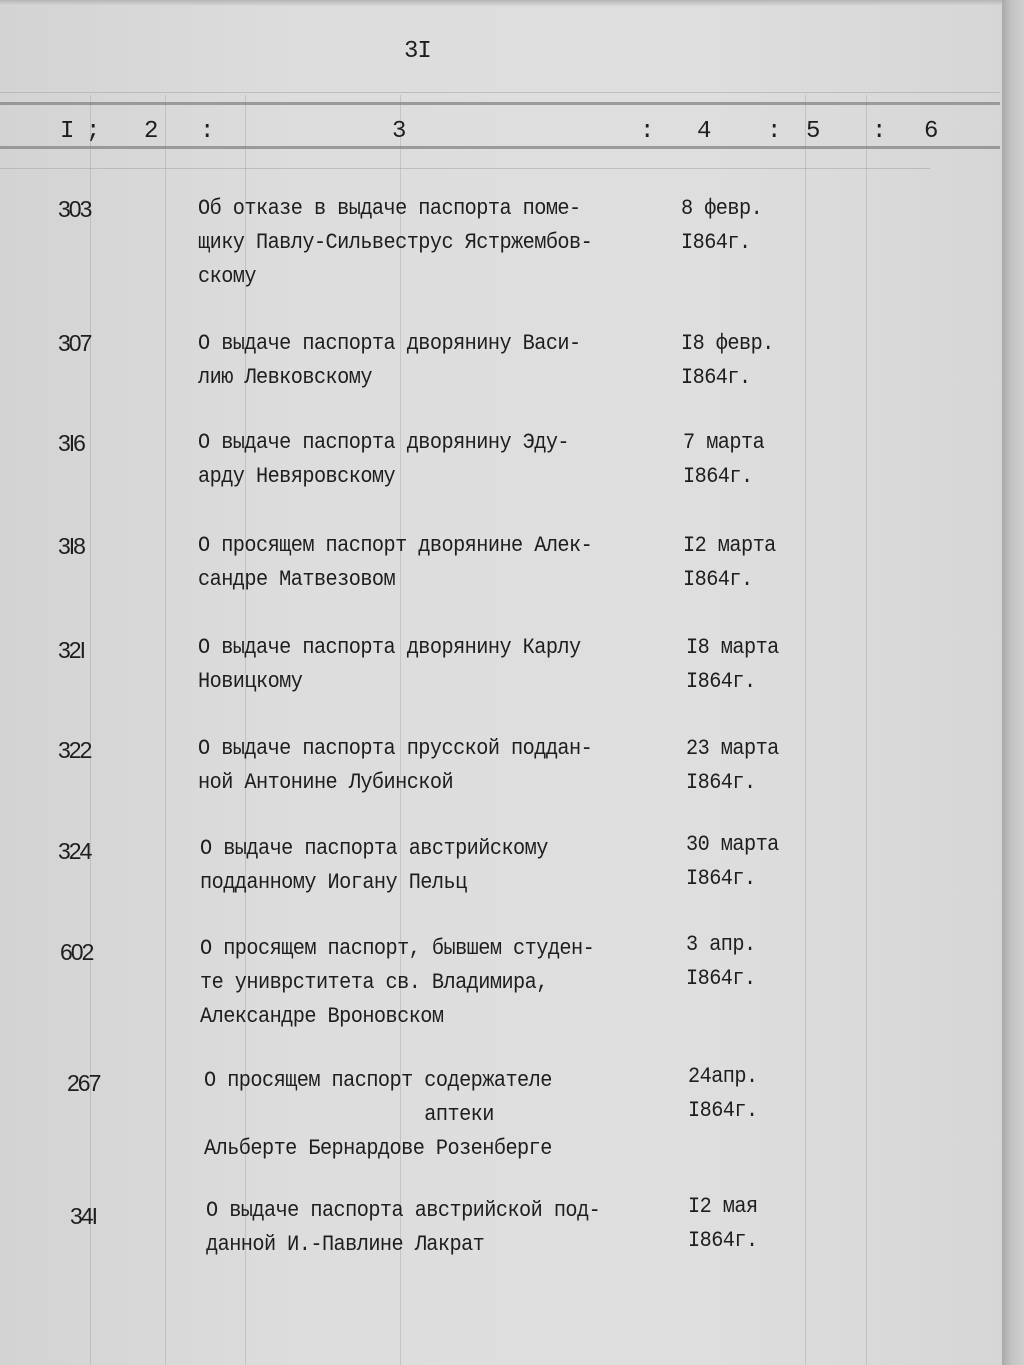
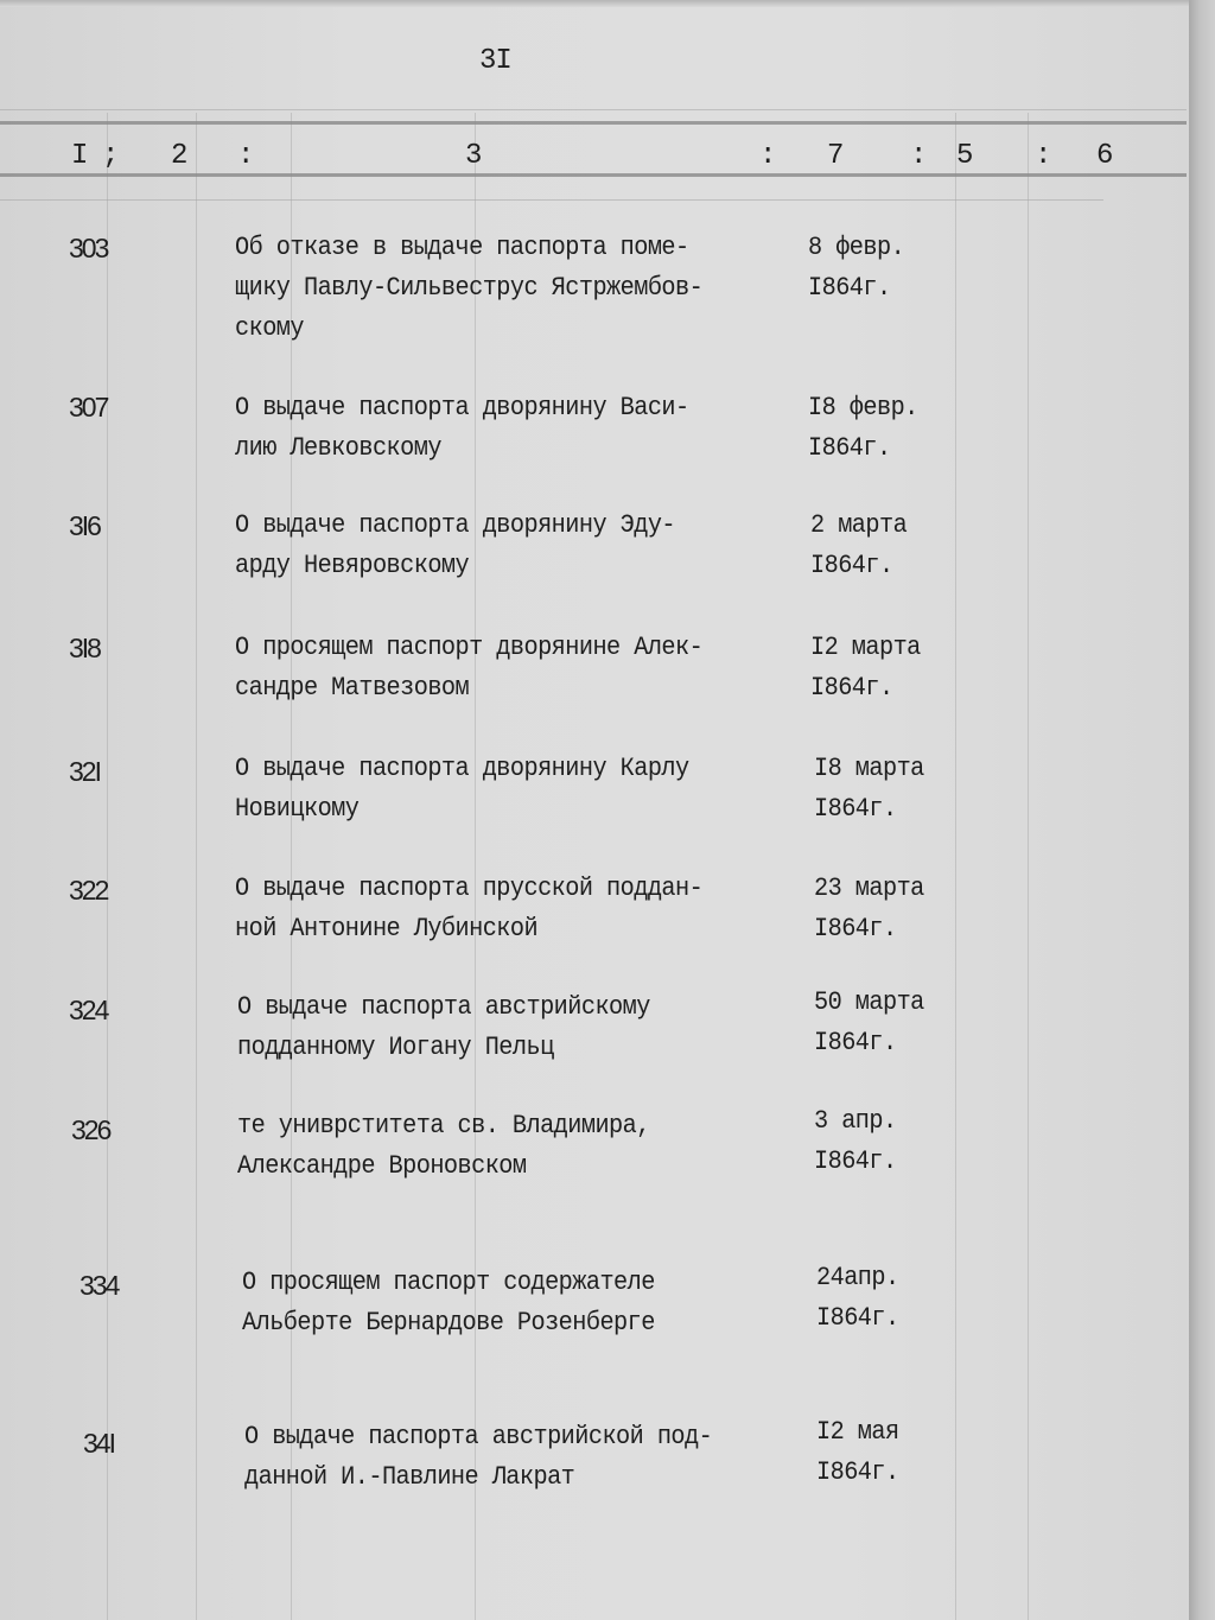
  3I
  I
  ;
  2
  :
  3
  :
- 4
+ 7
  :
  5
  :
  6
  303
  Об отказе в выдаче паспорта поме-
  щику Павлу-Сильвеструс Ястржембов-
  скому
  8 февр.
  I864г.
  307
  О выдаче паспорта дворянину Васи-
  лию Левковскому
  I8 февр.
  I864г.
  3I6
  О выдаче паспорта дворянину Эду-
  арду Невяровскому
- 7 марта
+ 2 марта
  I864г.
  3I8
  О просящем паспорт дворянине Алек-
  сандре Матвезовом
  I2 марта
  I864г.
  32I
  О выдаче паспорта дворянину Карлу
  Новицкому
  I8 марта
  I864г.
  322
  О выдаче паспорта прусской поддан-
  ной Антонине Лубинской
  23 марта
  I864г.
  324
  О выдаче паспорта австрийскому
  подданному Иогану Пельц
- 30 марта
+ 50 марта
  I864г.
- 602
+ 326
- О просящем паспорт, бывшем студен-
  те униврститета св. Владимира,
  Александре Вроновском
  3 апр.
  I864г.
- 267
+ 334
  О просящем паспорт содержателе
- аптеки
  Альберте Бернардове Розенберге
  24апр.
  I864г.
  34I
  О выдаче паспорта австрийской под-
  данной И.-Павлине Лакрат
  I2 мая
  I864г.
